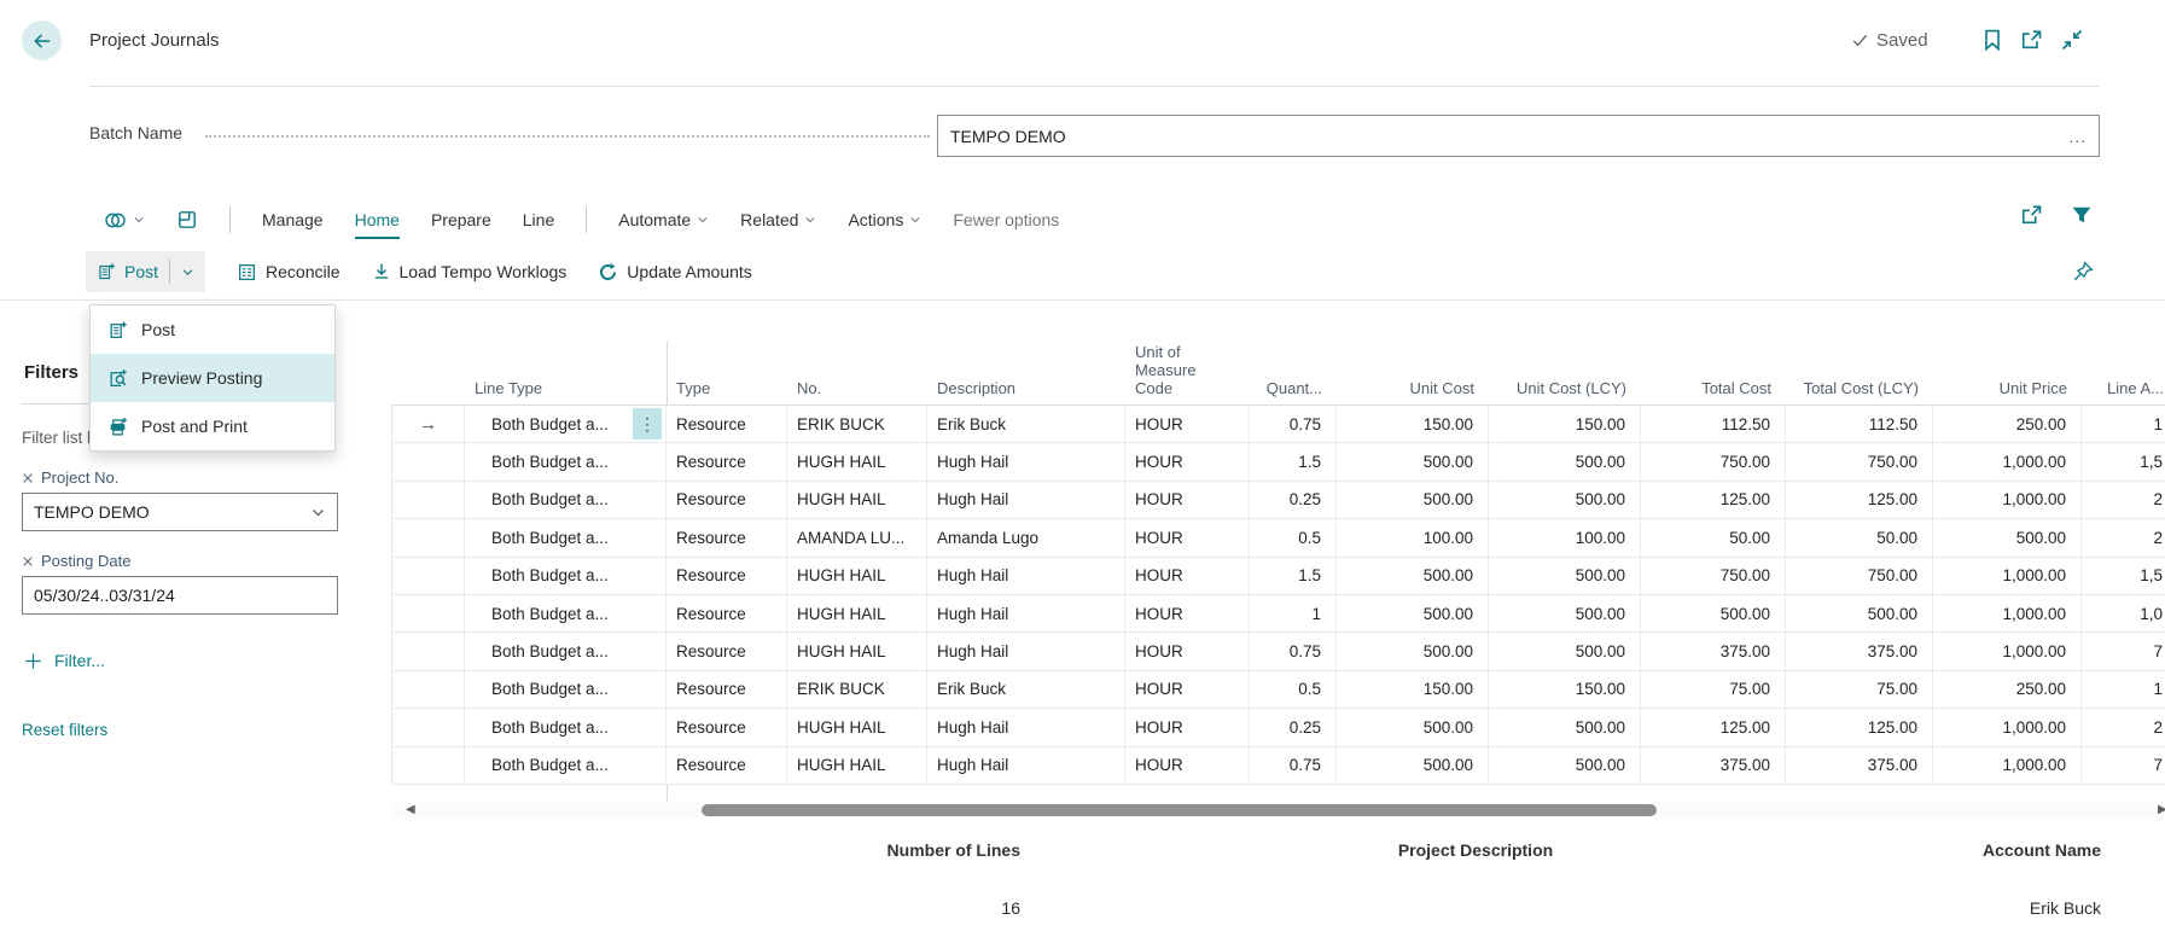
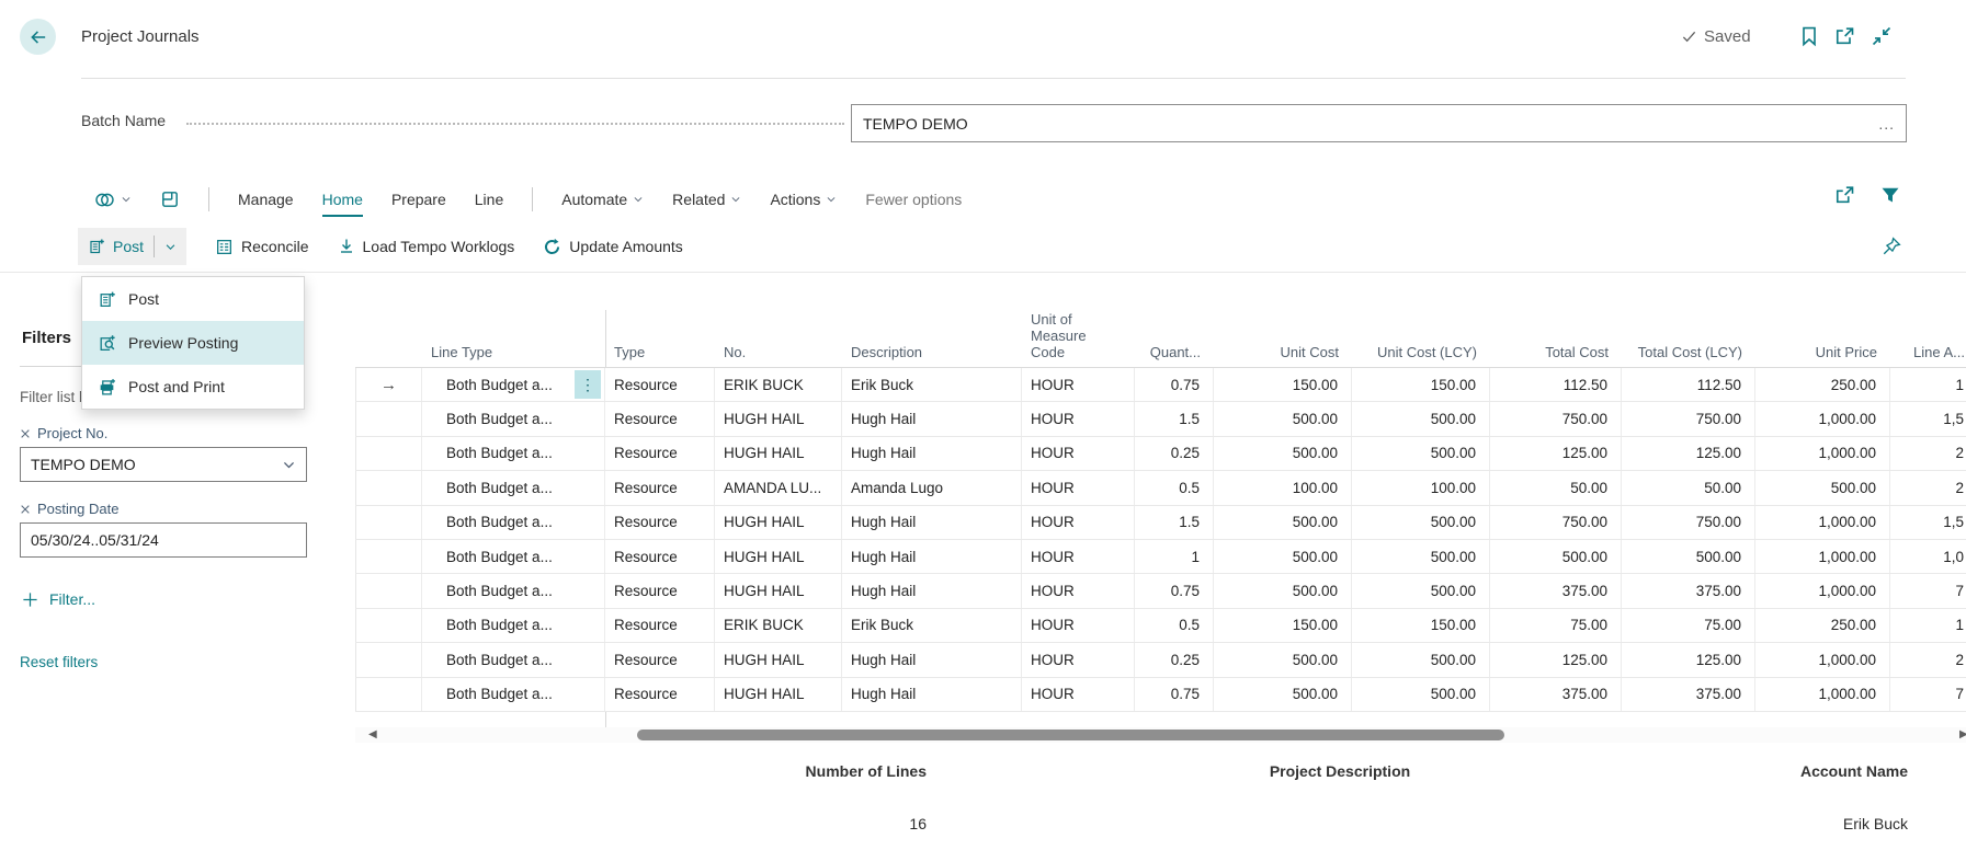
  Project Journals
  Saved
  Batch Name
  TEMPO DEMO
  ...
  Manage
  Home
  Prepare
  Line
  Automate
  Related
  Actions
  Fewer options
  Post
  Reconcile
  Load Tempo Worklogs
  Update Amounts
  Post
  Preview Posting
  Post and Print
  Filters
  Filter list
  Project No.
  TEMPO DEMO
  Posting Date
- 05/30/24..03/31/24
+ 05/30/24..05/31/24
  Filter...
  Reset filters
  Line Type
  Type
  No.
  Description
  Unit of Measure Code
  Quant...
  Unit Cost
  Unit Cost (LCY)
  Total Cost
  Total Cost (LCY)
  Unit Price
  Line A...
  →
  Both Budget a...
  ⋮
  Resource
  ERIK BUCK
  Erik Buck
  HOUR
  0.75
  150.00
  150.00
  112.50
  112.50
  250.00
  1
  Both Budget a...
  Resource
  HUGH HAIL
  Hugh Hail
  HOUR
  1.5
  500.00
  500.00
  750.00
  750.00
  1,000.00
  1,5
  Both Budget a...
  Resource
  HUGH HAIL
  Hugh Hail
  HOUR
  0.25
  500.00
  500.00
  125.00
  125.00
  1,000.00
  2
  Both Budget a...
  Resource
  AMANDA LU...
  Amanda Lugo
  HOUR
  0.5
  100.00
  100.00
  50.00
  50.00
  500.00
  2
  Both Budget a...
  Resource
  HUGH HAIL
  Hugh Hail
  HOUR
  1.5
  500.00
  500.00
  750.00
  750.00
  1,000.00
  1,5
  Both Budget a...
  Resource
  HUGH HAIL
  Hugh Hail
  HOUR
  1
  500.00
  500.00
  500.00
  500.00
  1,000.00
  1,0
  Both Budget a...
  Resource
  HUGH HAIL
  Hugh Hail
  HOUR
  0.75
  500.00
  500.00
  375.00
  375.00
  1,000.00
  7
  Both Budget a...
  Resource
  ERIK BUCK
  Erik Buck
  HOUR
  0.5
  150.00
  150.00
  75.00
  75.00
  250.00
  1
  Both Budget a...
  Resource
  HUGH HAIL
  Hugh Hail
  HOUR
  0.25
  500.00
  500.00
  125.00
  125.00
  1,000.00
  2
  Both Budget a...
  Resource
  HUGH HAIL
  Hugh Hail
  HOUR
  0.75
  500.00
  500.00
  375.00
  375.00
  1,000.00
  7
  ◀
  ▶
  Number of Lines
  16
  Project Description
  Account Name
  Erik Buck
